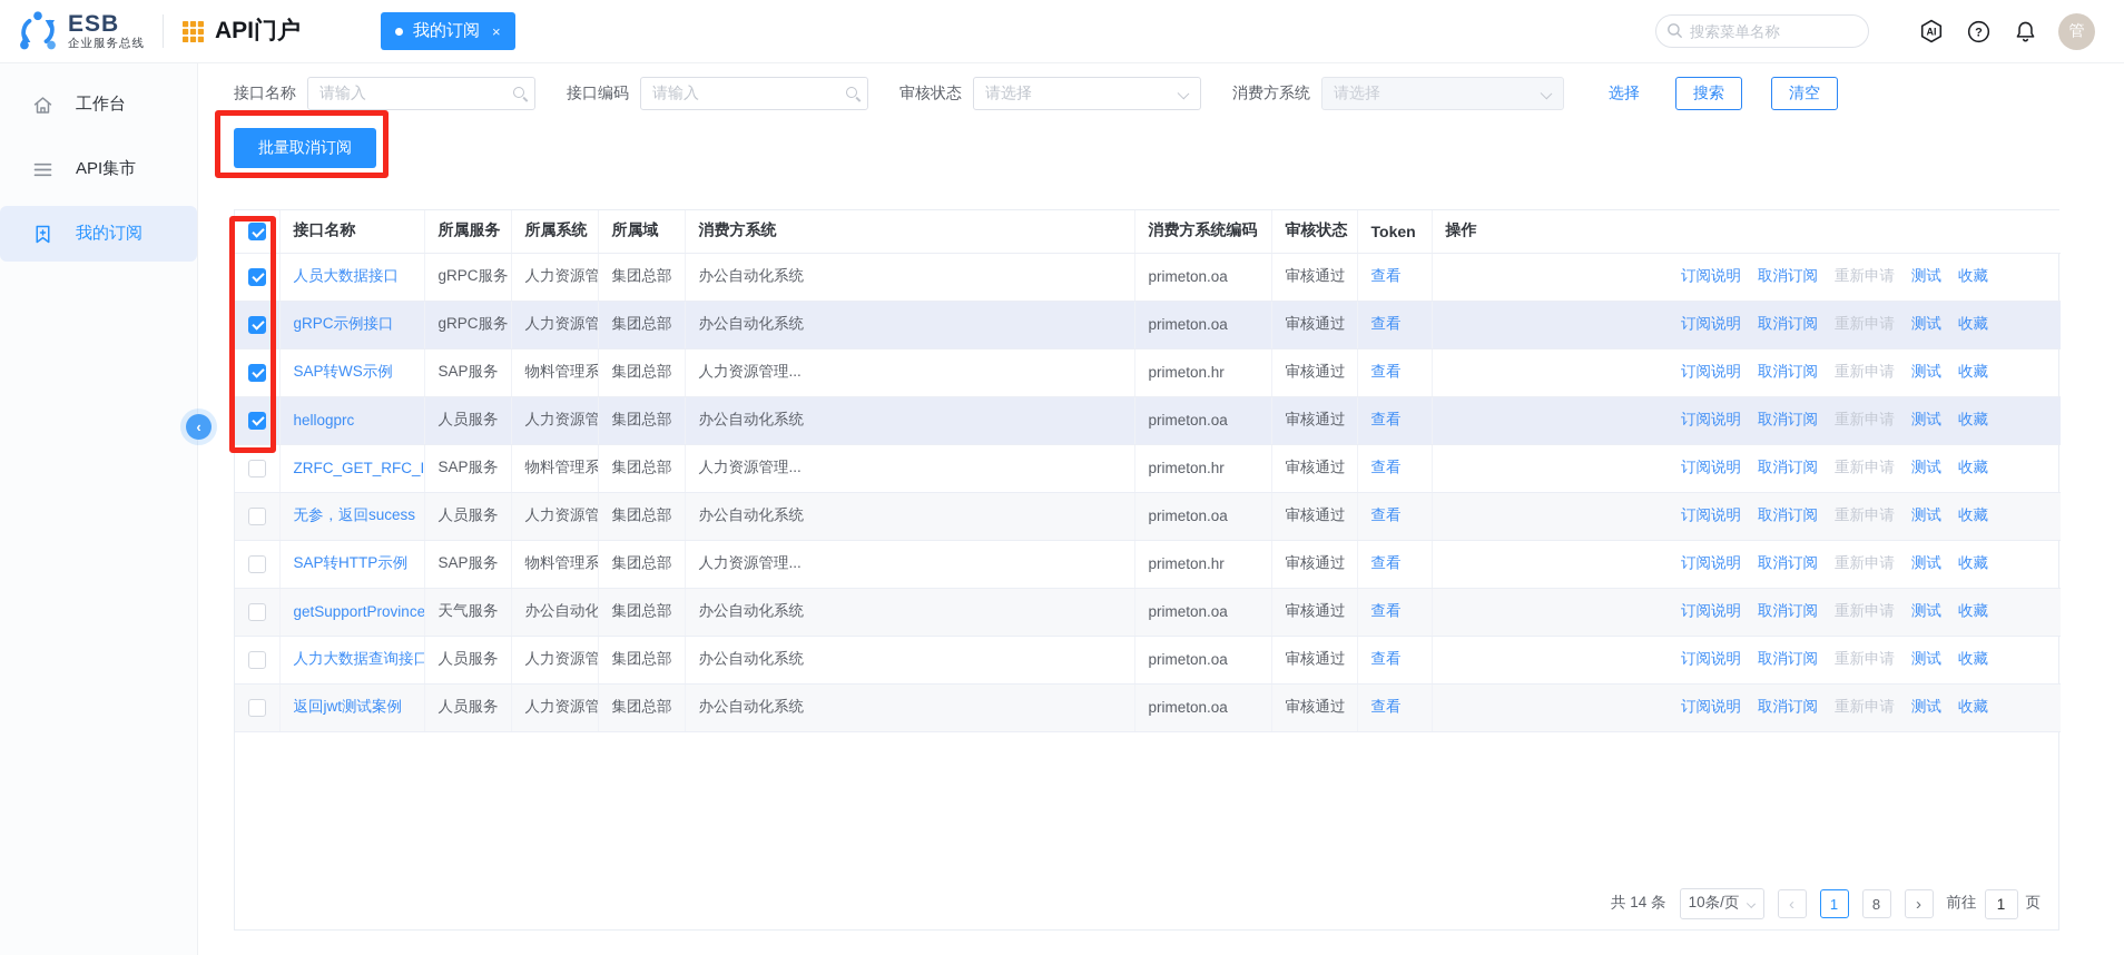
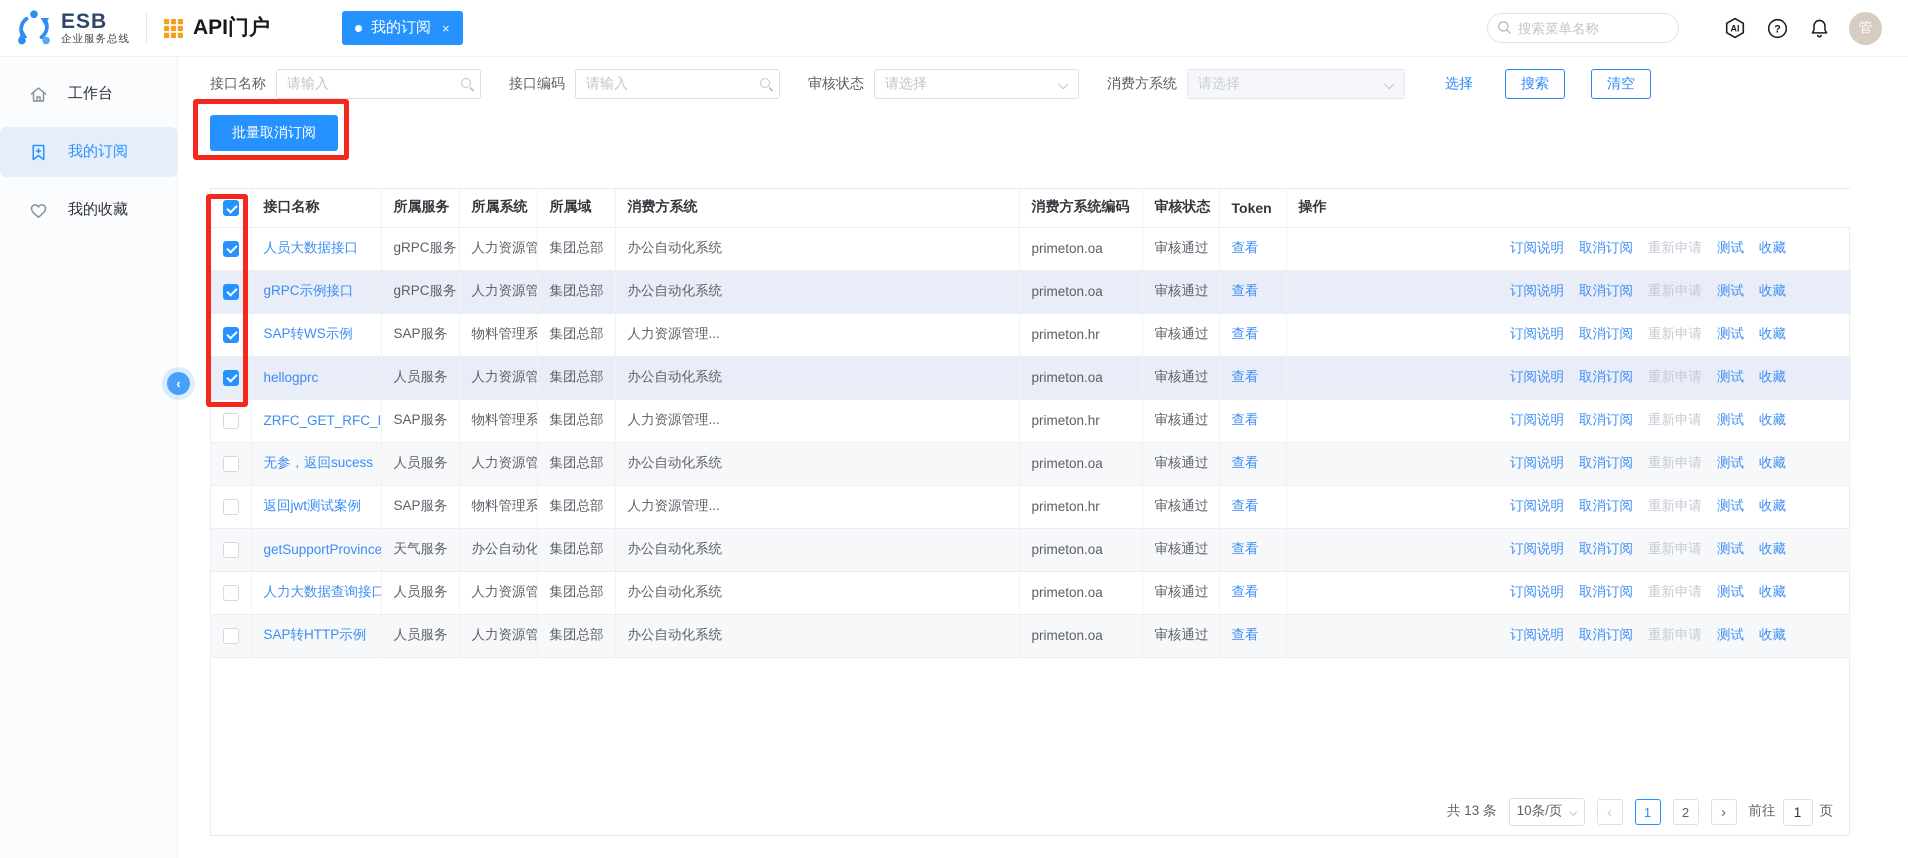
  ESB
  企业服务总线
  API门户
  我的订阅
  ×
  搜索菜单名称
  AI
  ?
  管
  工作台
- API集市
  我的订阅
+ 我的收藏
  ‹
  接口名称
  请输入
  接口编码
  请输入
  审核状态
  请选择
  消费方系统
  请选择
  选择
  搜索
  清空
  批量取消订阅
  	接口名称	所属服务	所属系统	所属域	消费方系统	消费方系统编码	审核状态	Token	操作
  	人员大数据接口	gRPC服务	人力资源管	集团总部	办公自动化系统	primeton.oa	审核通过	查看	订阅说明 取消订阅 重新申请 测试 收藏
  	gRPC示例接口	gRPC服务	人力资源管	集团总部	办公自动化系统	primeton.oa	审核通过	查看	订阅说明 取消订阅 重新申请 测试 收藏
  	SAP转WS示例	SAP服务	物料管理系	集团总部	人力资源管理...	primeton.hr	审核通过	查看	订阅说明 取消订阅 重新申请 测试 收藏
  	hellogprc	人员服务	人力资源管	集团总部	办公自动化系统	primeton.oa	审核通过	查看	订阅说明 取消订阅 重新申请 测试 收藏
  	ZRFC_GET_RFC_I	SAP服务	物料管理系	集团总部	人力资源管理...	primeton.hr	审核通过	查看	订阅说明 取消订阅 重新申请 测试 收藏
  	无参，返回sucess	人员服务	人力资源管	集团总部	办公自动化系统	primeton.oa	审核通过	查看	订阅说明 取消订阅 重新申请 测试 收藏
- 	SAP转HTTP示例	SAP服务	物料管理系	集团总部	人力资源管理...	primeton.hr	审核通过	查看	订阅说明 取消订阅 重新申请 测试 收藏
+ 	返回jwt测试案例	SAP服务	物料管理系	集团总部	人力资源管理...	primeton.hr	审核通过	查看	订阅说明 取消订阅 重新申请 测试 收藏
  	getSupportProvince	天气服务	办公自动化	集团总部	办公自动化系统	primeton.oa	审核通过	查看	订阅说明 取消订阅 重新申请 测试 收藏
  	人力大数据查询接口	人员服务	人力资源管	集团总部	办公自动化系统	primeton.oa	审核通过	查看	订阅说明 取消订阅 重新申请 测试 收藏
- 	返回jwt测试案例	人员服务	人力资源管	集团总部	办公自动化系统	primeton.oa	审核通过	查看	订阅说明 取消订阅 重新申请 测试 收藏
+ 	SAP转HTTP示例	人员服务	人力资源管	集团总部	办公自动化系统	primeton.oa	审核通过	查看	订阅说明 取消订阅 重新申请 测试 收藏
- 共 14 条
+ 共 13 条
  10条/页
  ‹
  1
- 8
+ 2
  ›
  前往
  1
  页
